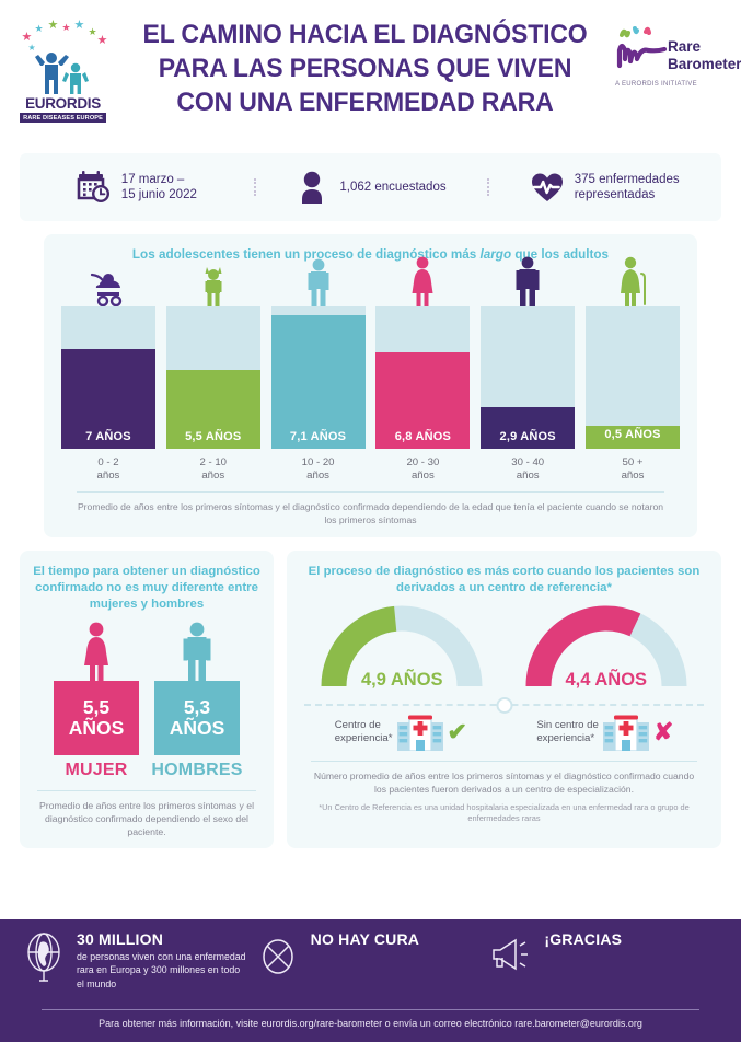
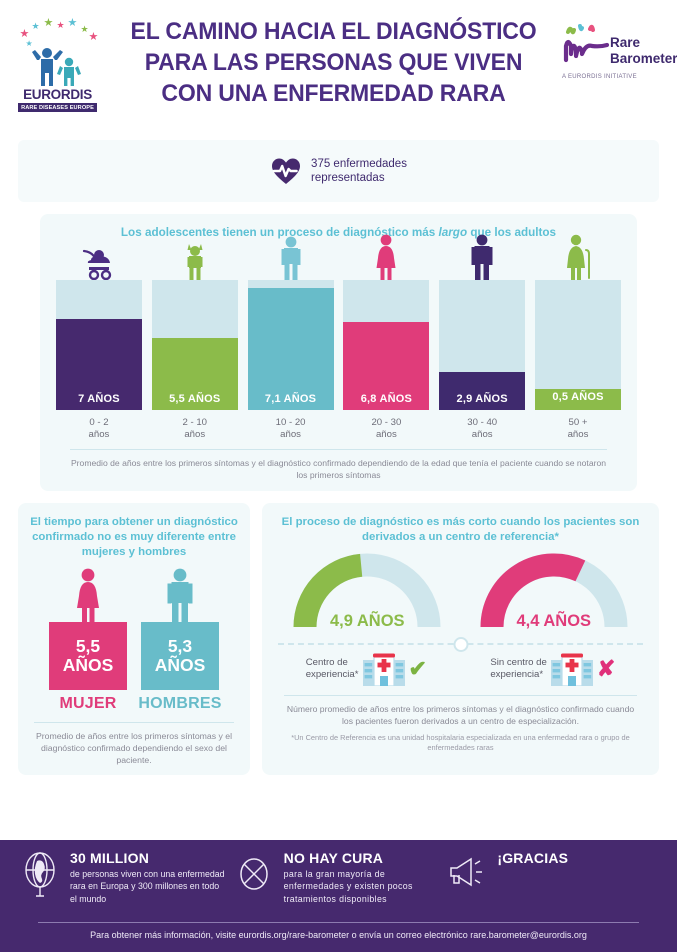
  ★
  ★
  ★
  ★
  ★
  ★
  ★
  ★
  EURORDIS
  EL CAMINO HACIA EL DIAGNÓSTICO PARA LAS PERSONAS QUE VIVEN CON UNA ENFERMEDAD RARA
  Rare
  Barometer
- 17 marzo –
- 15 junio 2022
- 1,062 encuestados
  375 enfermedades
  representadas
  Los adolescentes tienen un proceso de diagnóstico más largo que los adultos
  7 AÑOS
  0 - 2
  años
  5,5 AÑOS
  2 - 10
  años
  7,1 AÑOS
  10 - 20
  años
  6,8 AÑOS
  20 - 30
  años
  2,9 AÑOS
  30 - 40
  años
  0,5 AÑOS
  50 +
  años
  Promedio de años entre los primeros síntomas y el diagnóstico confirmado dependiendo de la edad que tenía el paciente cuando se notaron los primeros síntomas
  El tiempo para obtener un diagnóstico confirmado no es muy diferente entre mujeres y hombres
  5,5
  AÑOS
  MUJER
  5,3
  AÑOS
  HOMBRES
  Promedio de años entre los primeros síntomas y el diagnóstico confirmado dependiendo el sexo del paciente.
  El proceso de diagnóstico es más corto cuando los pacientes son derivados a un centro de referencia*
  4,9 AÑOS
  4,4 AÑOS
  Centro de
  experiencia*
  ✔
  Sin centro de
  experiencia*
  ✘
  Número promedio de años entre los primeros síntomas y el diagnóstico confirmado cuando los pacientes fueron derivados a un centro de especialización.
  *Un Centro de Referencia es una unidad hospitalaria especializada en una enfermedad rara o grupo de enfermedades raras
  30 MILLION
  de personas viven con una enfermedad rara en Europa y 300 millones en todo el mundo
  NO HAY CURA
+ para la gran mayoría de enfermedades y existen pocos tratamientos disponibles
  ¡GRACIAS
  Para obtener más información, visite eurordis.org/rare-barometer o envía un correo electrónico rare.barometer@eurordis.org
